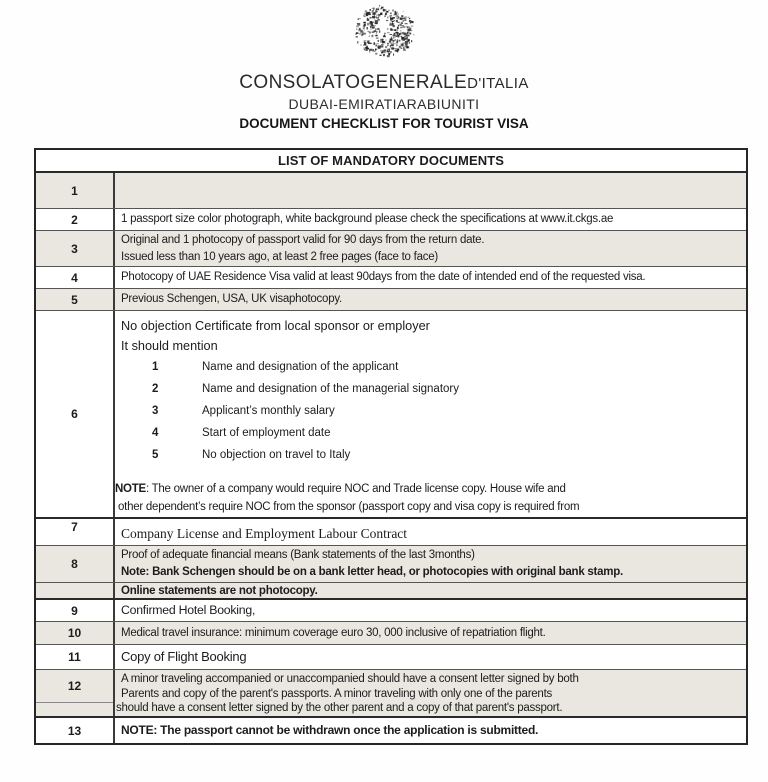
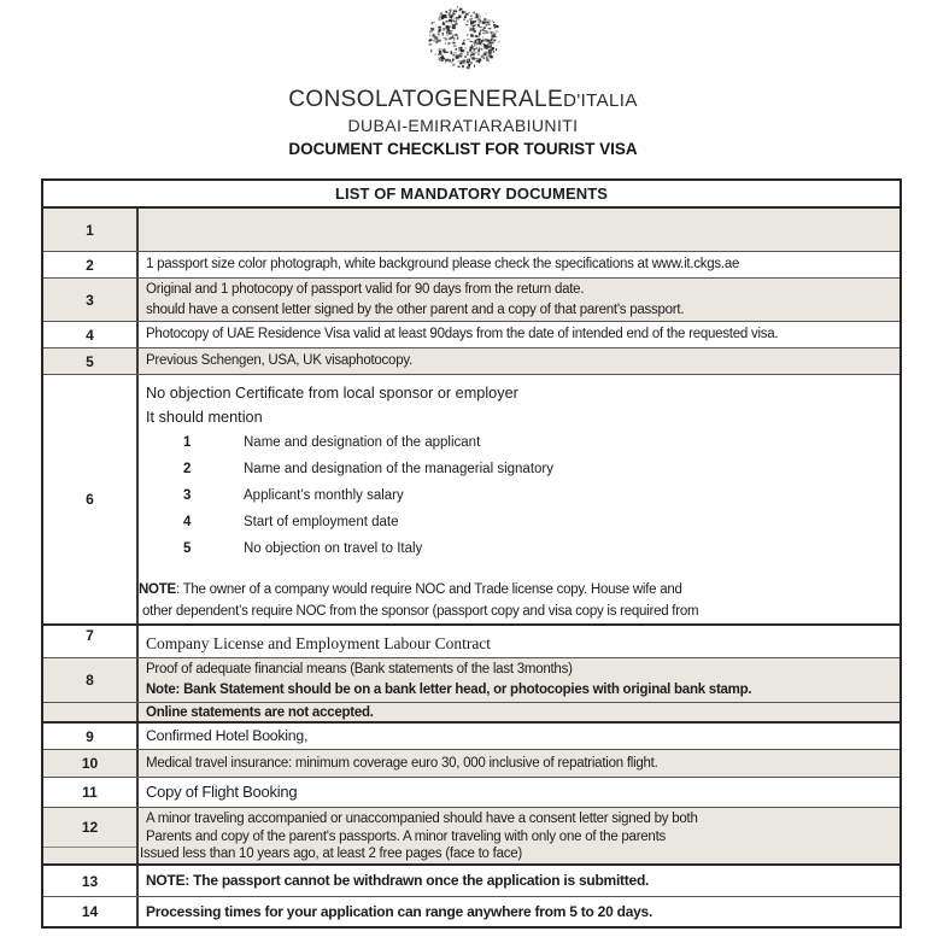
  CONSOLATOGENERALED'ITALIA
  DUBAI-EMIRATIARABIUNITI
  DOCUMENT CHECKLIST FOR TOURIST VISA
  LIST OF MANDATORY DOCUMENTS
  1
  2
  1 passport size color photograph, white background please check the specifications at www.it.ckgs.ae
  3
  Original and 1 photocopy of passport valid for 90 days from the return date.
- Issued less than 10 years ago, at least 2 free pages (face to face)
+ should have a consent letter signed by the other parent and a copy of that parent's passport.
  4
  Photocopy of UAE Residence Visa valid at least 90days from the date of intended end of the requested visa.
  5
  Previous Schengen, USA, UK visaphotocopy.
  6
  No objection Certificate from local sponsor or employer
  It should mention
  1
  Name and designation of the applicant
  2
  Name and designation of the managerial signatory
  3
  Applicant’s monthly salary
  4
  Start of employment date
  5
  No objection on travel to Italy
  NOTE: The owner of a company would require NOC and Trade license copy. House wife and
  other dependent’s require NOC from the sponsor (passport copy and visa copy is required from
  7
  Company License and Employment Labour Contract
  8
  Proof of adequate financial means (Bank statements of the last 3months)
- Note: Bank Schengen should be on a bank letter head, or photocopies with original bank stamp.
+ Note: Bank Statement should be on a bank letter head, or photocopies with original bank stamp.
- Online statements are not photocopy.
+ Online statements are not accepted.
  9
  Confirmed Hotel Booking,
  10
  Medical travel insurance: minimum coverage euro 30, 000 inclusive of repatriation flight.
  11
  Copy of Flight Booking
  12
  A minor traveling accompanied or unaccompanied should have a consent letter signed by both
  Parents and copy of the parent's passports. A minor traveling with only one of the parents
- should have a consent letter signed by the other parent and a copy of that parent's passport.
+ Issued less than 10 years ago, at least 2 free pages (face to face)
  13
  NOTE: The passport cannot be withdrawn once the application is submitted.
+ 14
+ Processing times for your application can range anywhere from 5 to 20 days.
